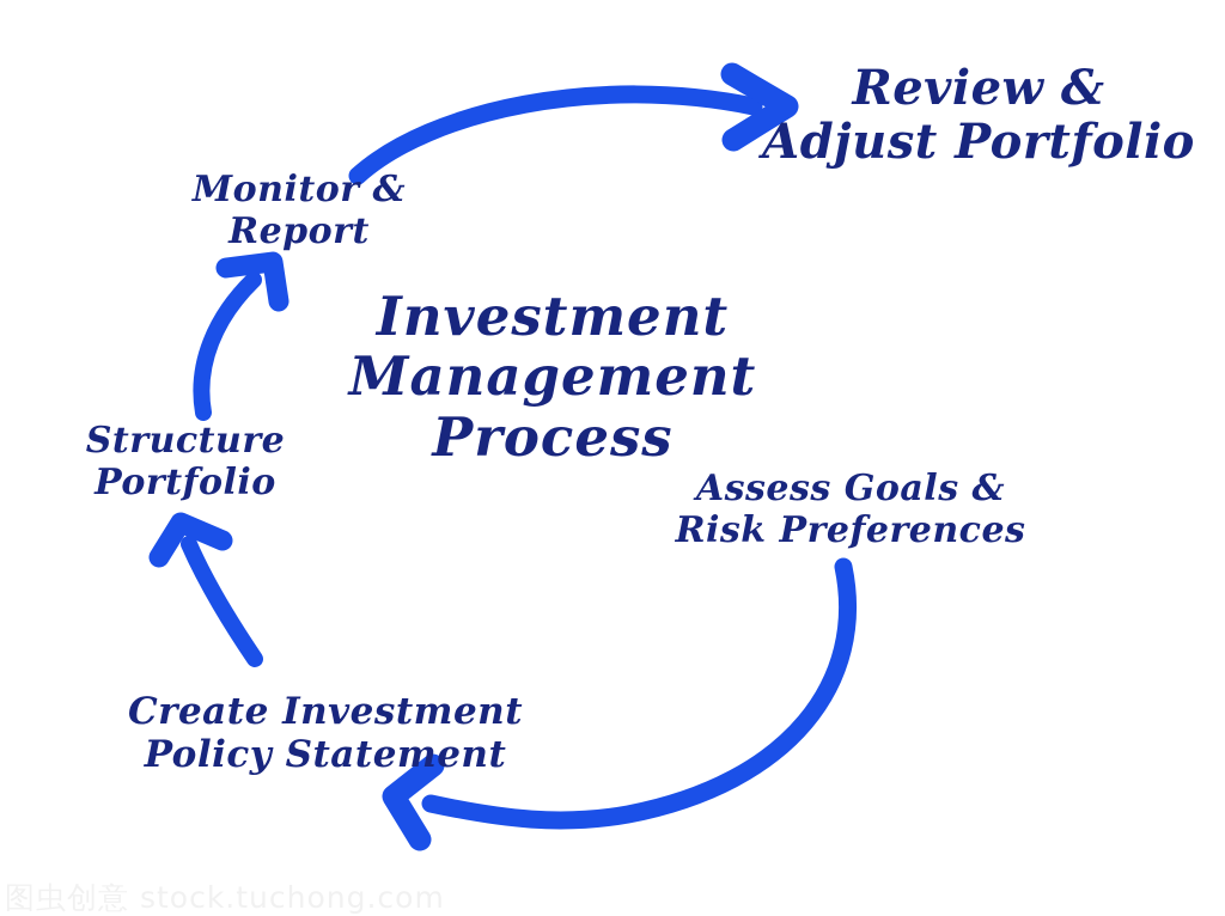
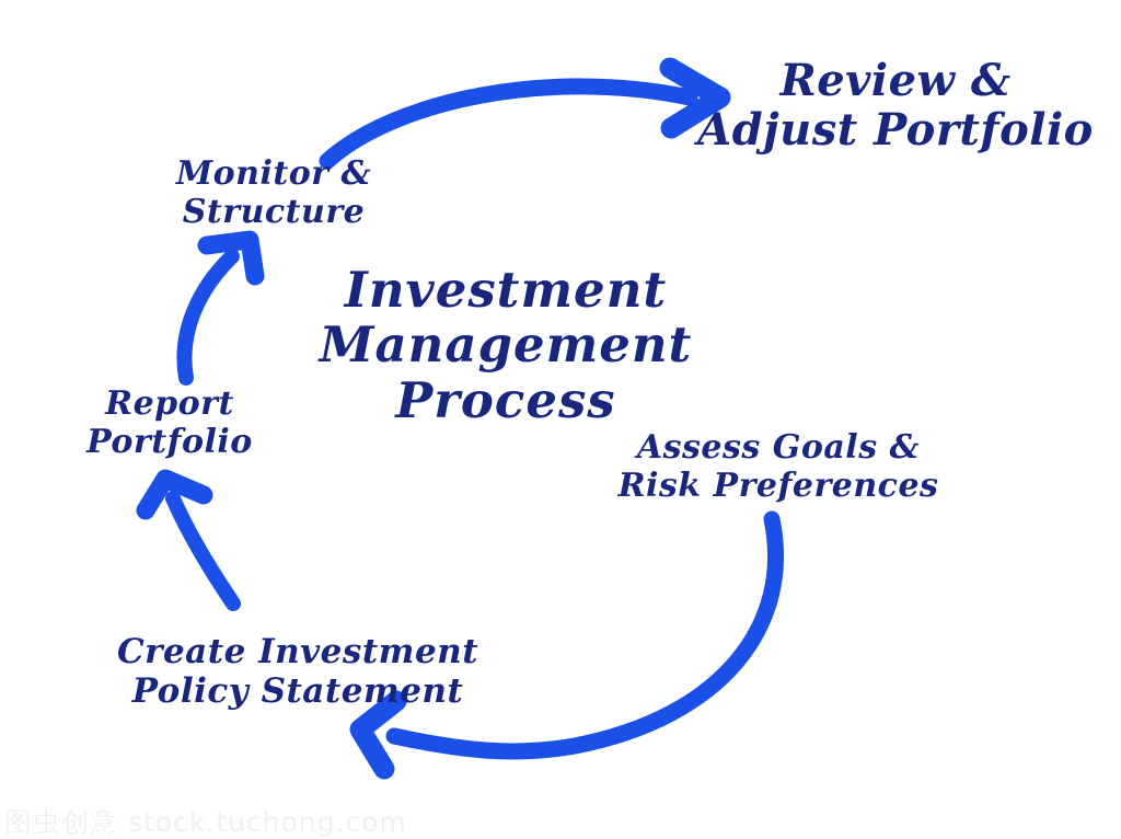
  Investment
  Management
  Process
  Review &
  Adjust Portfolio
  Assess Goals &
  Risk Preferences
  Create Investment
  Policy Statement
- Structure
+ Report
  Portfolio
  Monitor &
- Report
+ Structure
